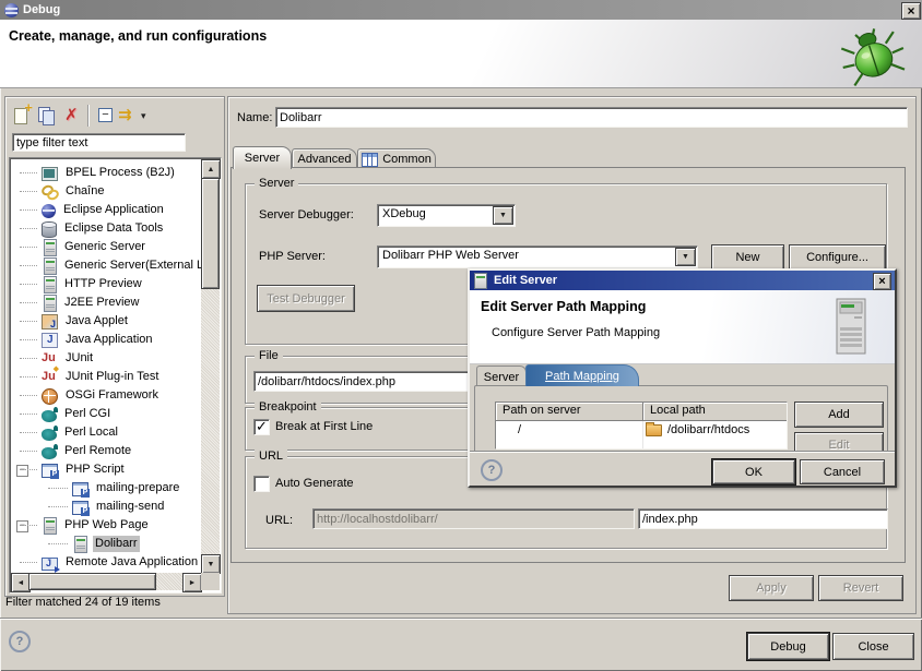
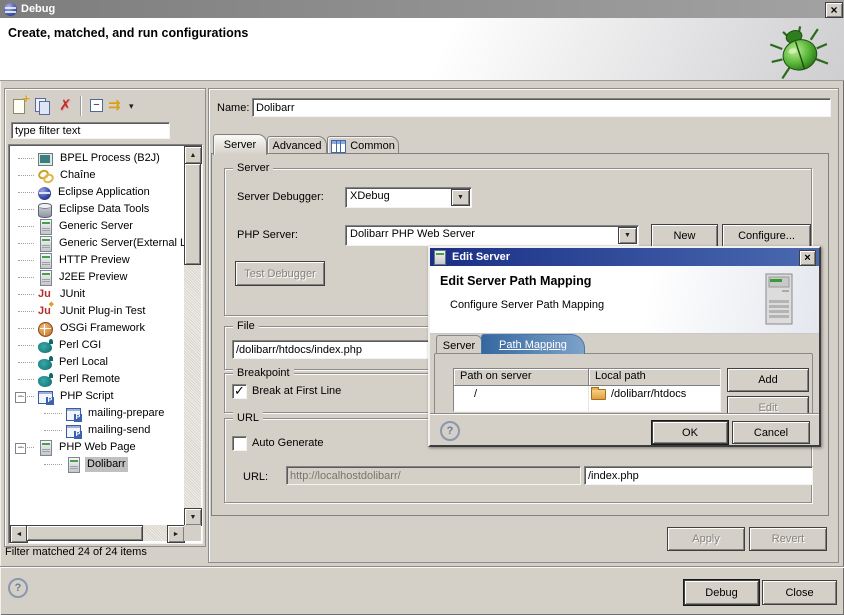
  Debug
  ×
- Create, manage, and run configurations
+ Create, matched, and run configurations
  type filter text
  BPEL Process (B2J)
  Chaîne
  Eclipse Application
  Eclipse Data Tools
  Generic Server
  Generic Server(External
  HTTP Preview
  J2EE Preview
- Java Applet
- Java Application
  JUnit
  JUnit Plug-in Test
  OSGi Framework
  Perl CGI
  Perl Local
  Perl Remote
  −
  PHP Script
  mailing-prepare
  mailing-send
  −
  PHP Web Page
  Dolibarr
- Remote Java Application
- Filter matched 24 of 19 items
+ Filter matched 24 of 24 items
  Name:
  Dolibarr
  Server
  Advanced
  Common
  Server
  Server Debugger:
  XDebug
  PHP Server:
  Dolibarr PHP Web Server
  New
  Configure...
  Test Debugger
  File
  /dolibarr/htdocs/index.php
  Breakpoint
  Break at First Line
  URL
  Auto Generate
  URL:
  http://localhostdolibarr/
  /index.php
  Apply
  Revert
  Edit Server
  ×
  Edit Server Path Mapping
  Configure Server Path Mapping
  Server
  Path Mapping
  Path on server
  Local path
  /
  /dolibarr/htdocs
  Add
  Edit
  ?
  OK
  Cancel
  ?
  Debug
  Close
